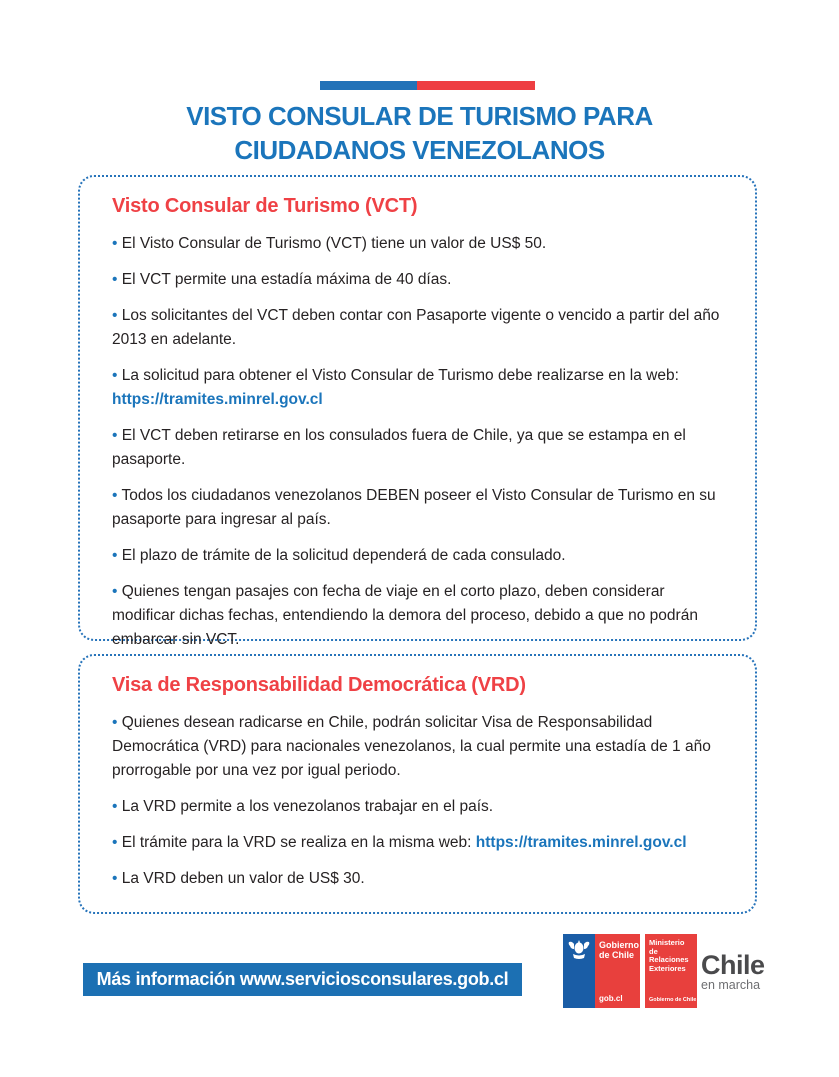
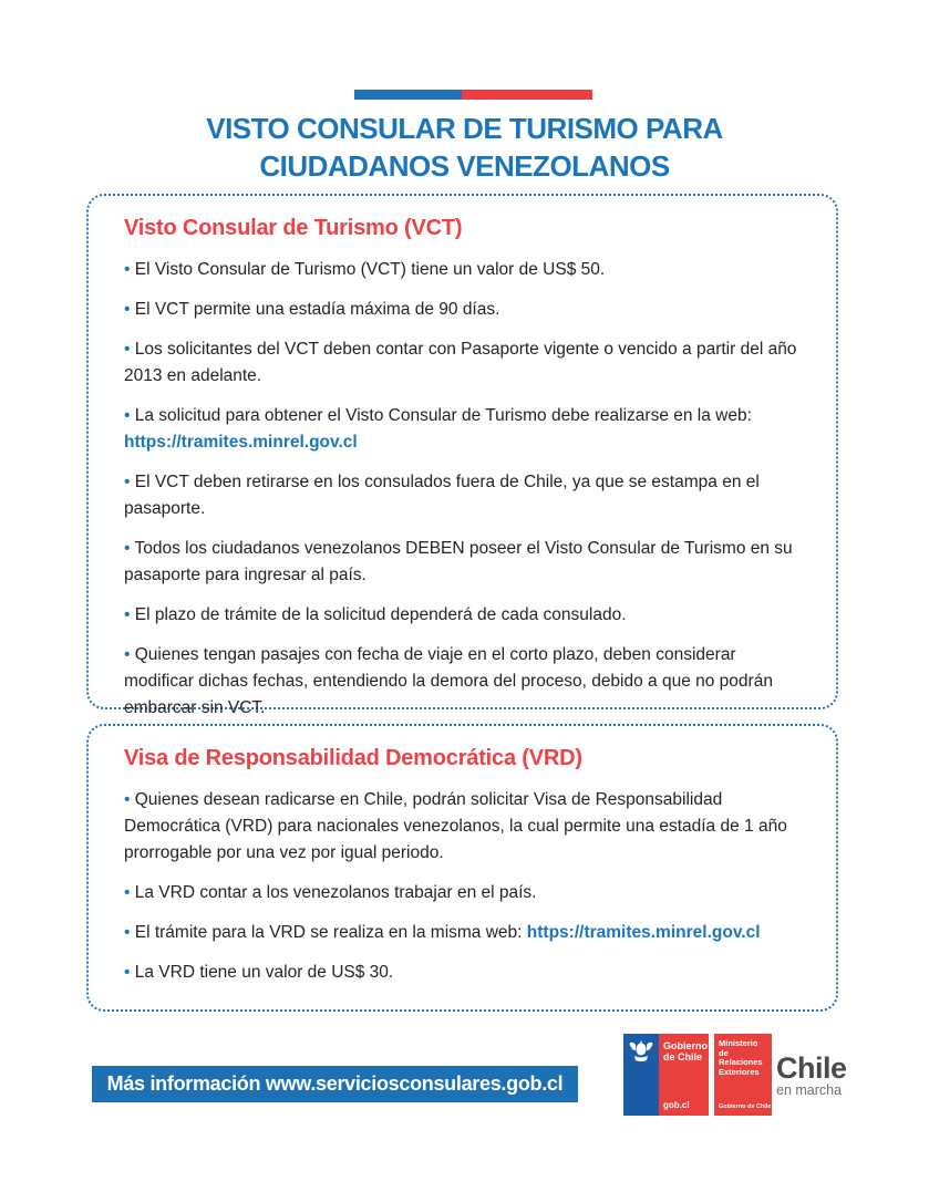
  VISTO CONSULAR DE TURISMO PARA
  CIUDADANOS VENEZOLANOS
  Visto Consular de Turismo (VCT)
  • El Visto Consular de Turismo (VCT) tiene un valor de US$ 50.
- • El VCT permite una estadía máxima de 40 días.
+ • El VCT permite una estadía máxima de 90 días.
  • Los solicitantes del VCT deben contar con Pasaporte vigente o vencido a partir del año 2013 en adelante.
  • La solicitud para obtener el Visto Consular de Turismo debe realizarse en la web:
  https://tramites.minrel.gov.cl
  • El VCT deben retirarse en los consulados fuera de Chile, ya que se estampa en el pasaporte.
  • Todos los ciudadanos venezolanos DEBEN poseer el Visto Consular de Turismo en su pasaporte para ingresar al país.
  • El plazo de trámite de la solicitud dependerá de cada consulado.
  • Quienes tengan pasajes con fecha de viaje en el corto plazo, deben considerar modificar dichas fechas, entendiendo la demora del proceso, debido a que no podrán embarcar sin VCT.
  Visa de Responsabilidad Democrática (VRD)
  • Quienes desean radicarse en Chile, podrán solicitar Visa de Responsabilidad Democrática (VRD) para nacionales venezolanos, la cual permite una estadía de 1 año prorrogable por una vez por igual periodo.
- • La VRD permite a los venezolanos trabajar en el país.
+ • La VRD contar a los venezolanos trabajar en el país.
  • El trámite para la VRD se realiza en la misma web: https://tramites.minrel.gov.cl
- • La VRD deben un valor de US$ 30.
+ • La VRD tiene un valor de US$ 30.
  Más información www.serviciosconsulares.gob.cl
  Gobierno de Chile
  gob.cl
  Ministerio de Relaciones Exteriores
  Chile
  en marcha
